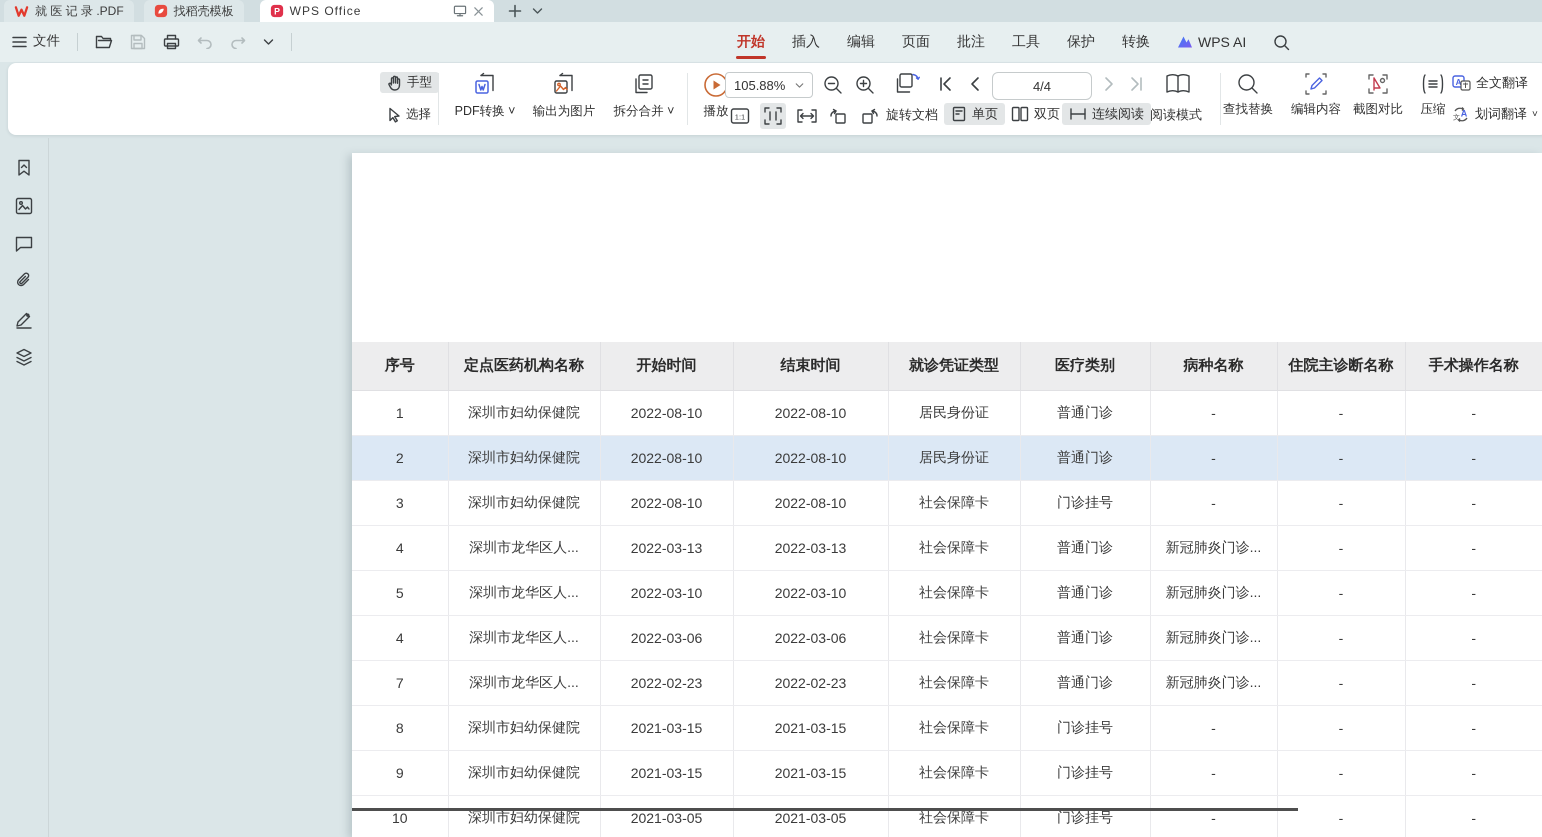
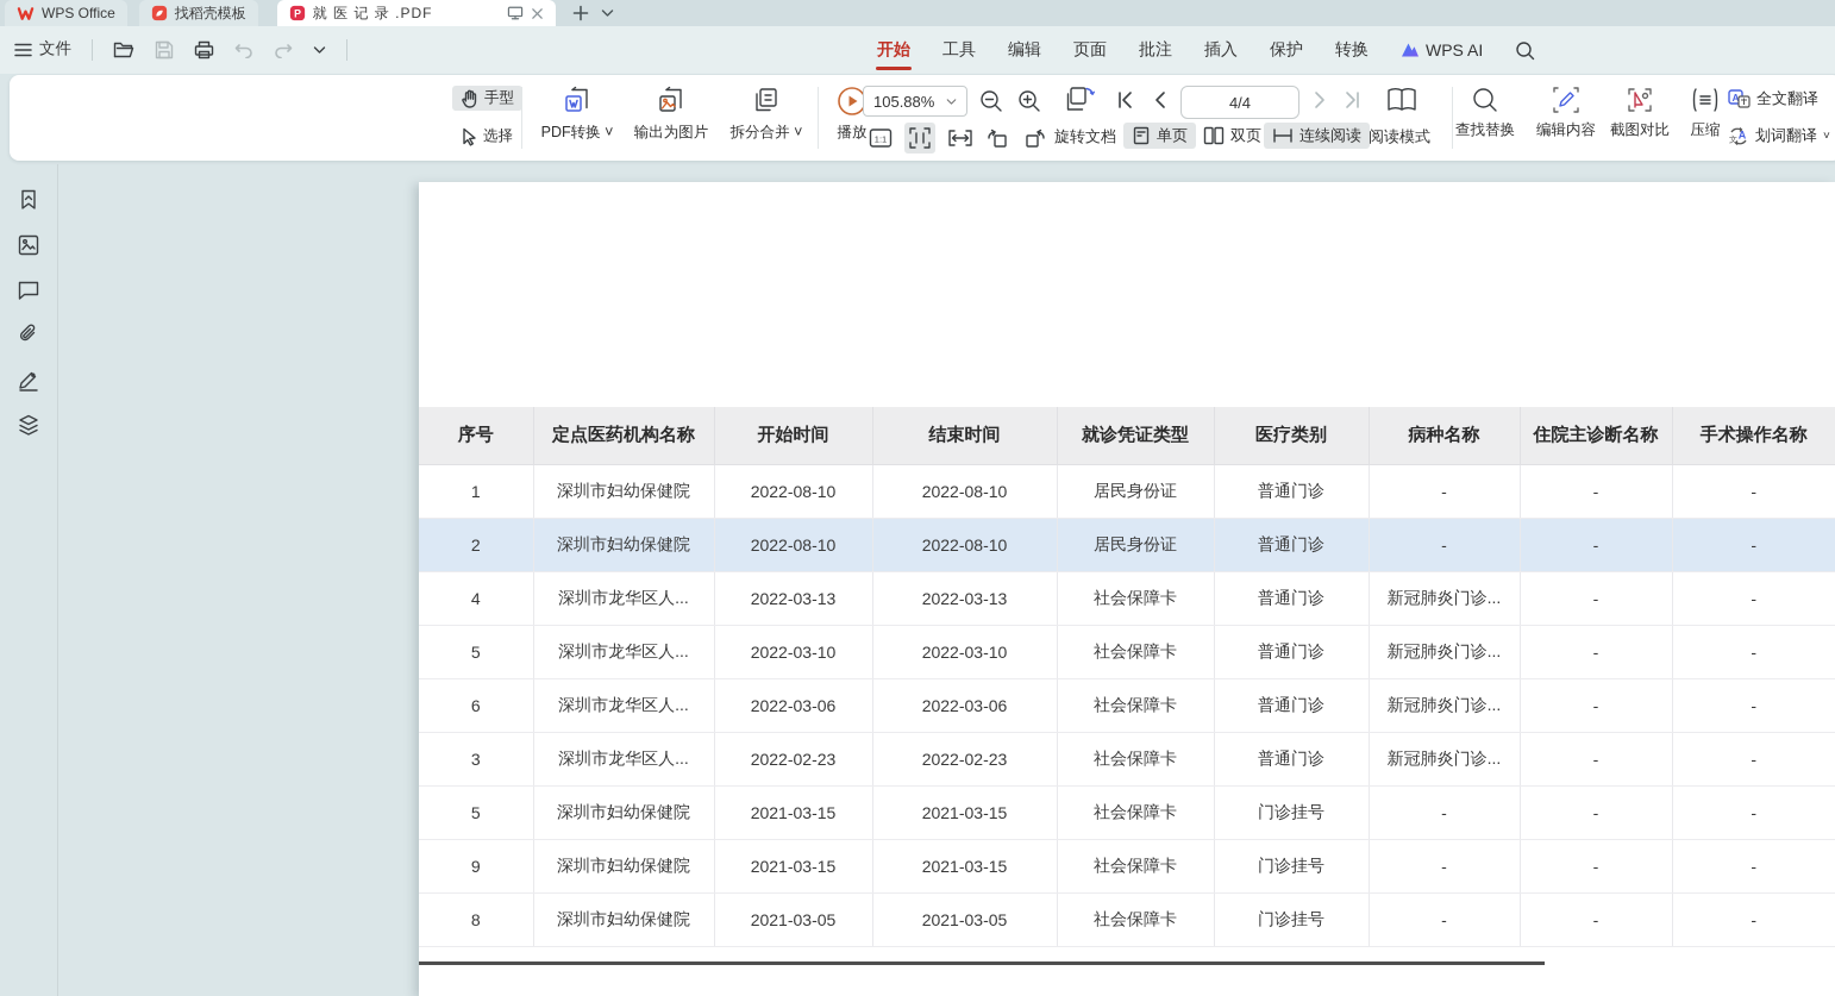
- 就 医 记 录 .PDF
+ WPS Office
  找稻壳模板
  P
- WPS Office
+ 就 医 记 录 .PDF
  文件
  开始
- 插入
+ 工具
  编辑
  页面
  批注
- 工具
+ 插入
  保护
  转换
  WPS AI
  手型
  选择
  PDF转换 ˅
  输出为图片
  拆分合并 ˅
  播放
  105.88%
  4/4
  1:1
  旋转文档
  单页
  双页
  连续阅读
  阅读模式
  查找替换
  编辑内容
  截图对比
  压缩
  A
  全文翻译
  A
  划词翻译
  ˅
  序号	定点医药机构名称	开始时间	结束时间	就诊凭证类型	医疗类别	病种名称	住院主诊断名称	手术操作名称
  1	深圳市妇幼保健院	2022-08-10	2022-08-10	居民身份证	普通门诊	-	-	-
  2	深圳市妇幼保健院	2022-08-10	2022-08-10	居民身份证	普通门诊	-	-	-
- 3	深圳市妇幼保健院	2022-08-10	2022-08-10	社会保障卡	门诊挂号	-	-	-
  4	深圳市龙华区人...	2022-03-13	2022-03-13	社会保障卡	普通门诊	新冠肺炎门诊...	-	-
  5	深圳市龙华区人...	2022-03-10	2022-03-10	社会保障卡	普通门诊	新冠肺炎门诊...	-	-
- 4	深圳市龙华区人...	2022-03-06	2022-03-06	社会保障卡	普通门诊	新冠肺炎门诊...	-	-
+ 6	深圳市龙华区人...	2022-03-06	2022-03-06	社会保障卡	普通门诊	新冠肺炎门诊...	-	-
- 7	深圳市龙华区人...	2022-02-23	2022-02-23	社会保障卡	普通门诊	新冠肺炎门诊...	-	-
+ 3	深圳市龙华区人...	2022-02-23	2022-02-23	社会保障卡	普通门诊	新冠肺炎门诊...	-	-
- 8	深圳市妇幼保健院	2021-03-15	2021-03-15	社会保障卡	门诊挂号	-	-	-
+ 5	深圳市妇幼保健院	2021-03-15	2021-03-15	社会保障卡	门诊挂号	-	-	-
  9	深圳市妇幼保健院	2021-03-15	2021-03-15	社会保障卡	门诊挂号	-	-	-
- 10	深圳市妇幼保健院	2021-03-05	2021-03-05	社会保障卡	门诊挂号	-	-	-
+ 8	深圳市妇幼保健院	2021-03-05	2021-03-05	社会保障卡	门诊挂号	-	-	-
